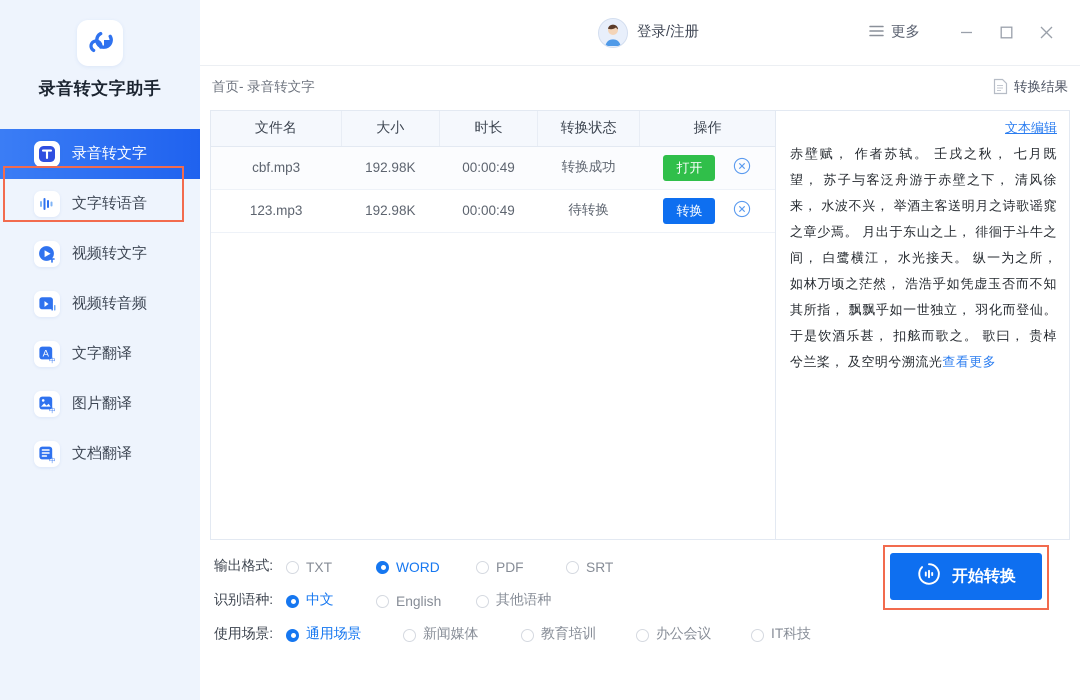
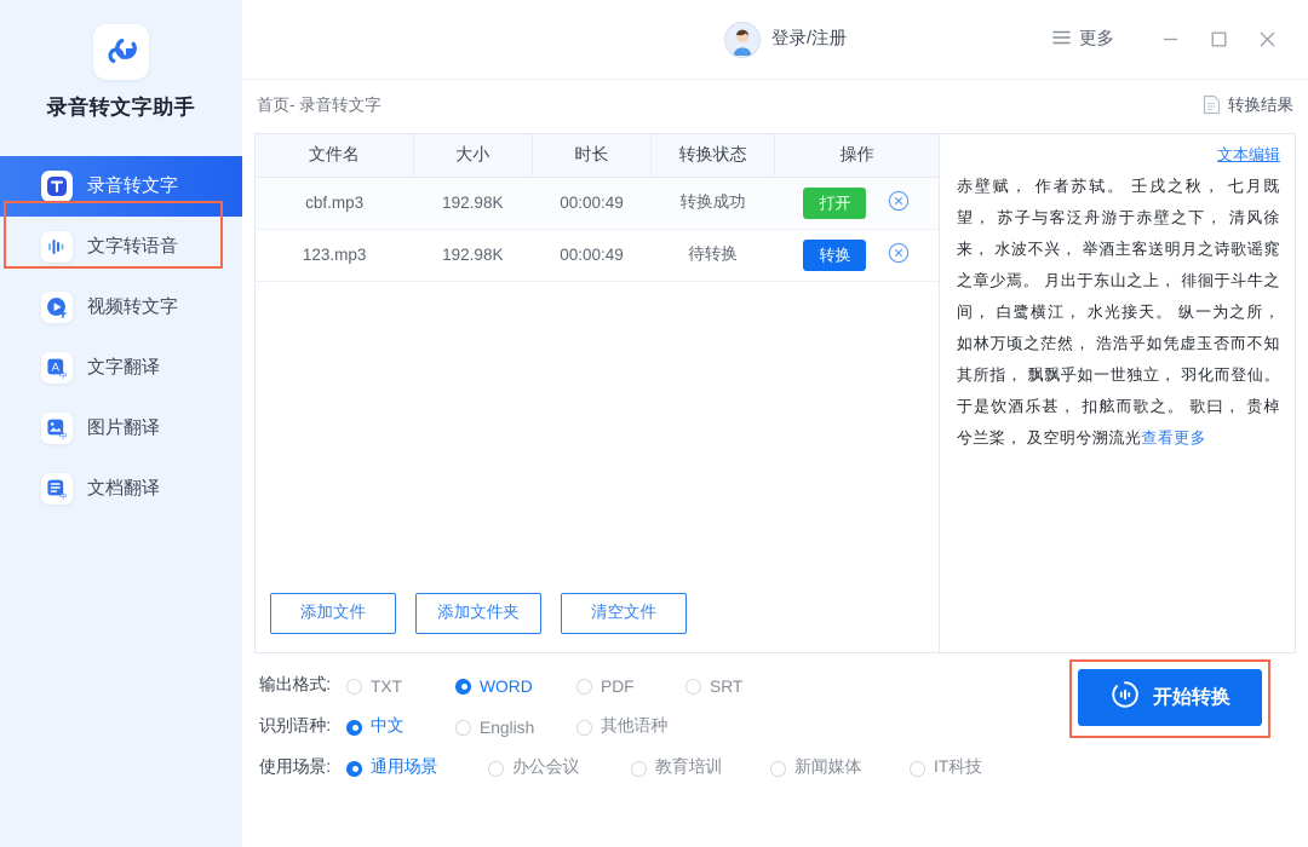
  录音转文字助手
  录音转文字
  文字转语音
  视频转文字
- 视频转音频
  A
  中
  文字翻译
  中
  图片翻译
  中
  文档翻译
  登录/注册
  更多
  首页- 录音转文字
  转换结果
  文件名	大小	时长	转换状态	操作
  cbf.mp3	192.98K	00:00:49	转换成功	打开
  123.mp3	192.98K	00:00:49	待转换	转换
+ 添加文件
+ 添加文件夹
+ 清空文件
  文本编辑
  赤壁赋， 作者苏轼。 壬戌之秋， 七月既望， 苏子与客泛舟游于赤壁之下， 清风徐来， 水波不兴， 举酒主客送明月之诗歌谣窕之章少焉。 月出于东山之上， 徘徊于斗牛之间， 白鹭横江， 水光接天。 纵一为之所， 如林万顷之茫然， 浩浩乎如凭虚玉否而不知其所指， 飘飘乎如一世独立， 羽化而登仙。 于是饮酒乐甚， 扣舷而歌之。 歌曰， 贵棹兮兰桨， 及空明兮溯流光查看更多
  输出格式:
  TXT
  WORD
  PDF
  SRT
  识别语种:
  中文
  English
  其他语种
  使用场景:
  通用场景
- 新闻媒体
+ 办公会议
  教育培训
- 办公会议
+ 新闻媒体
  IT科技
  开始转换
